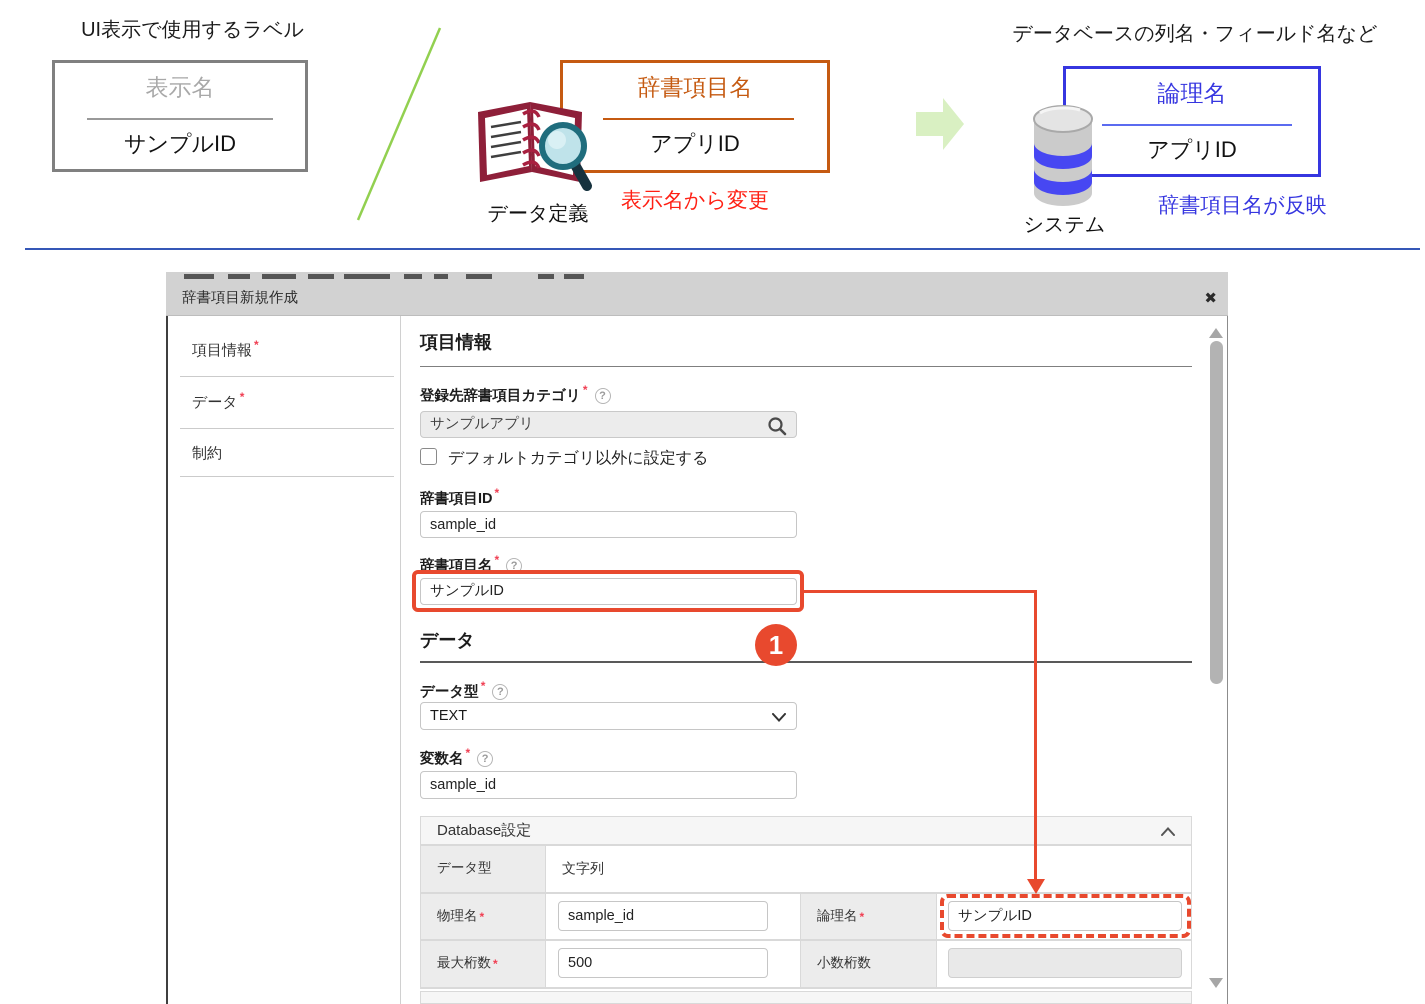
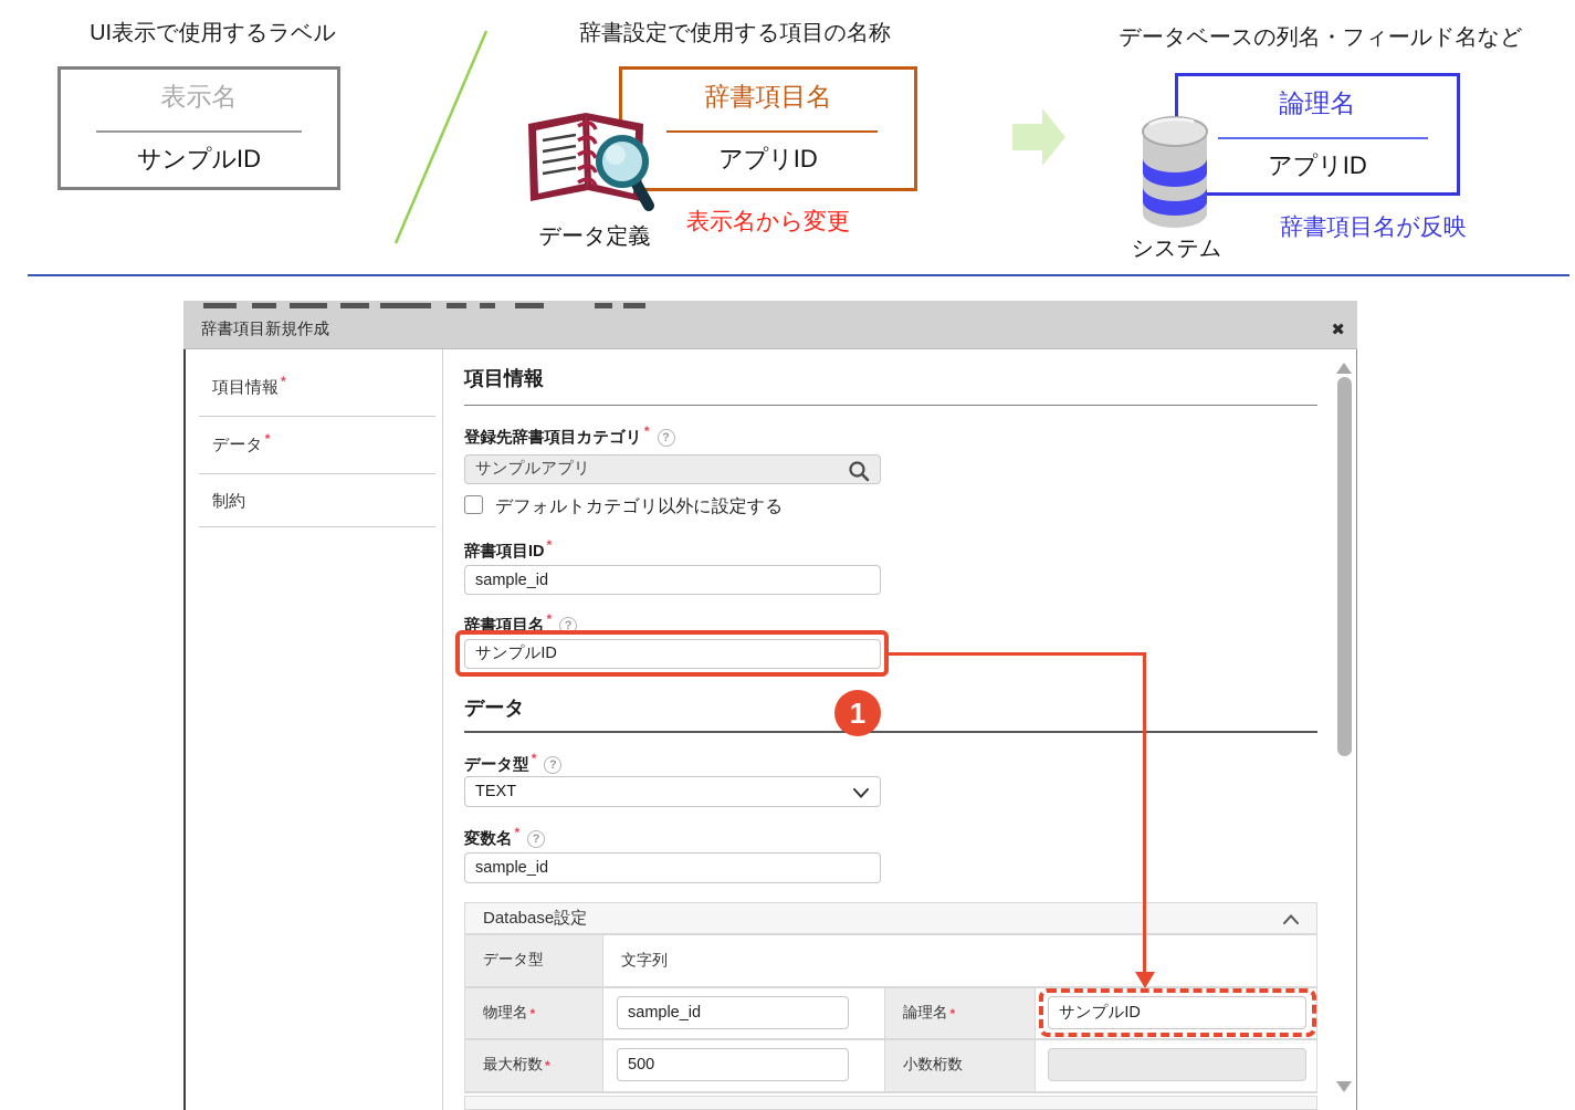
  UI表示で使用するラベル
  表示名
  サンプルID
+ 辞書設定で使用する項目の名称
  辞書項目名
  アプリID
  データ定義
  表示名から変更
  データベースの列名・フィールド名など
  論理名
  アプリID
  システム
  辞書項目名が反映
  辞書項目新規作成
  ✖
  項目情報 *
  データ *
  制約
  項目情報
  登録先辞書項目カテゴリ * ?
  サンプルアプリ
  デフォルトカテゴリ以外に設定する
  辞書項目ID *
  sample_id
  辞書項目名 * ?
  サンプルID
  データ
  データ型 * ?
  TEXT
  変数名 * ?
  sample_id
  Database設定
  データ型
  文字列
  物理名
  *
  論理名
  *
  最大桁数
  *
  小数桁数
  sample_id
  サンプルID
  500
  1
